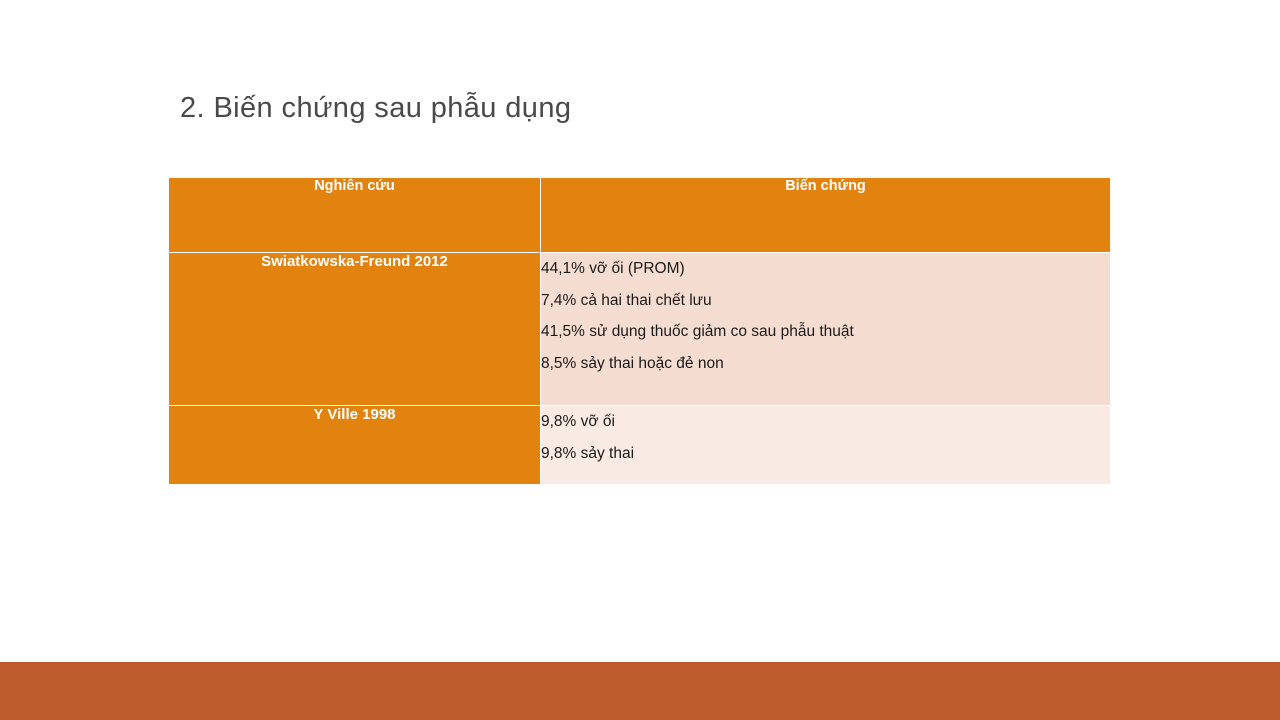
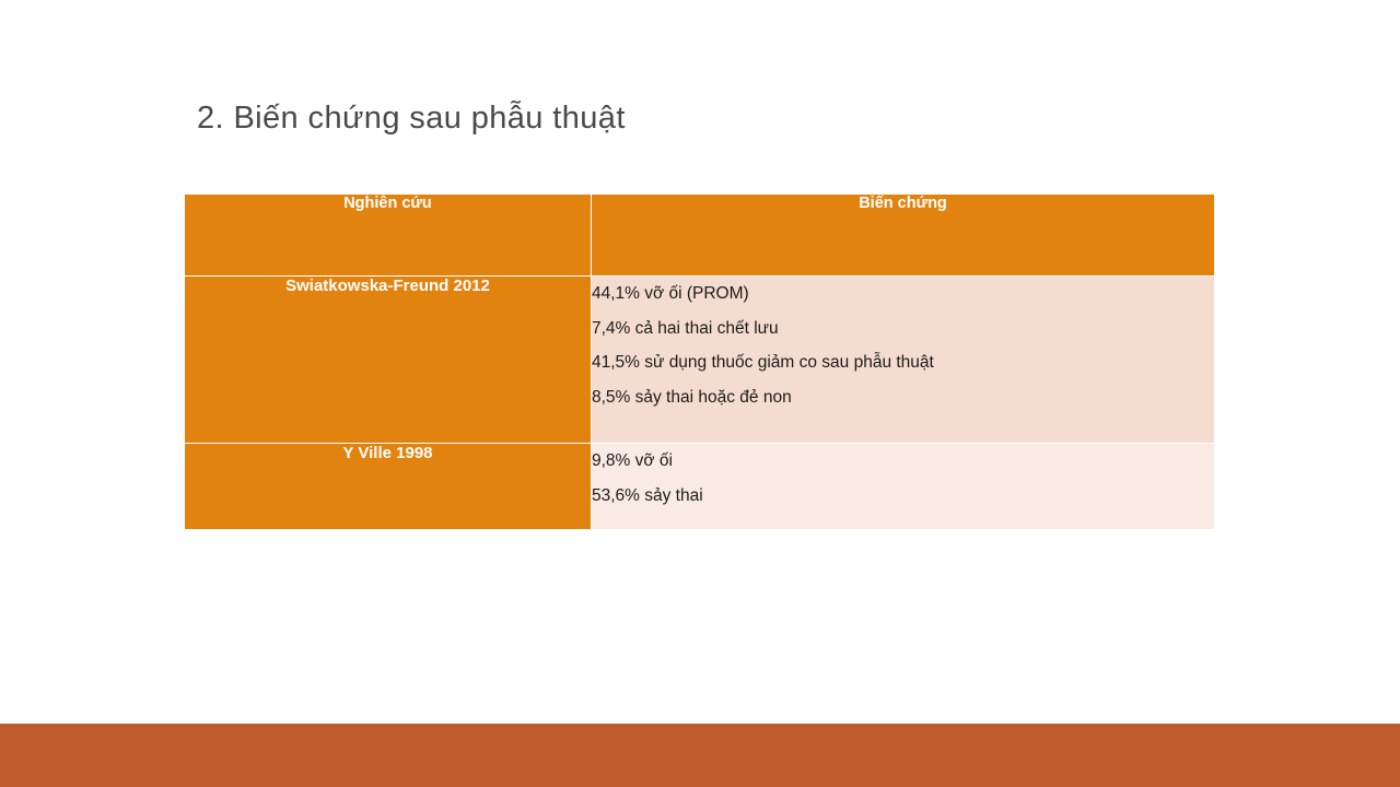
- 2. Biến chứng sau phẫu dụng
+ 2. Biến chứng sau phẫu thuật
  Nghiên cứu	Biến chứng
  Swiatkowska-Freund 2012	44,1% vỡ ối (PROM) 7,4% cả hai thai chết lưu 41,5% sử dụng thuốc giảm co sau phẫu thuật 8,5% sảy thai hoặc đẻ non
- Y Ville 1998	9,8% vỡ ối 9,8% sảy thai
+ Y Ville 1998	9,8% vỡ ối 53,6% sảy thai
